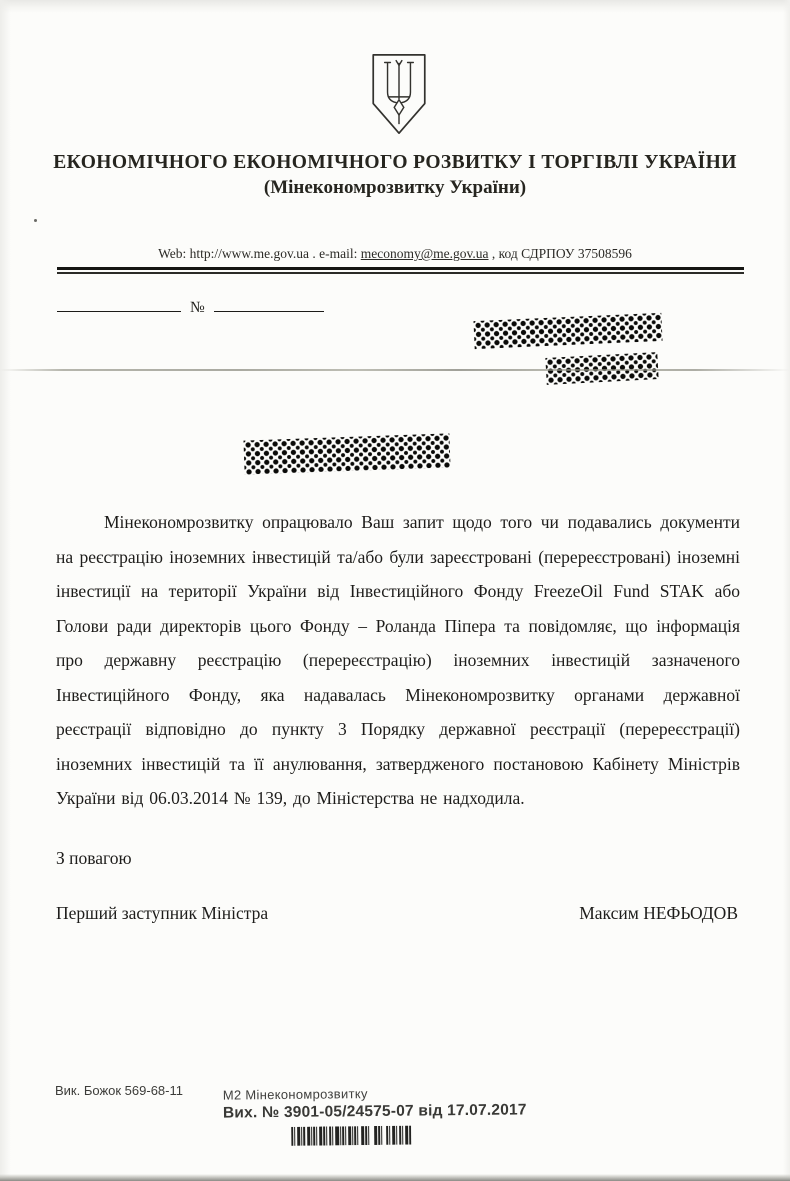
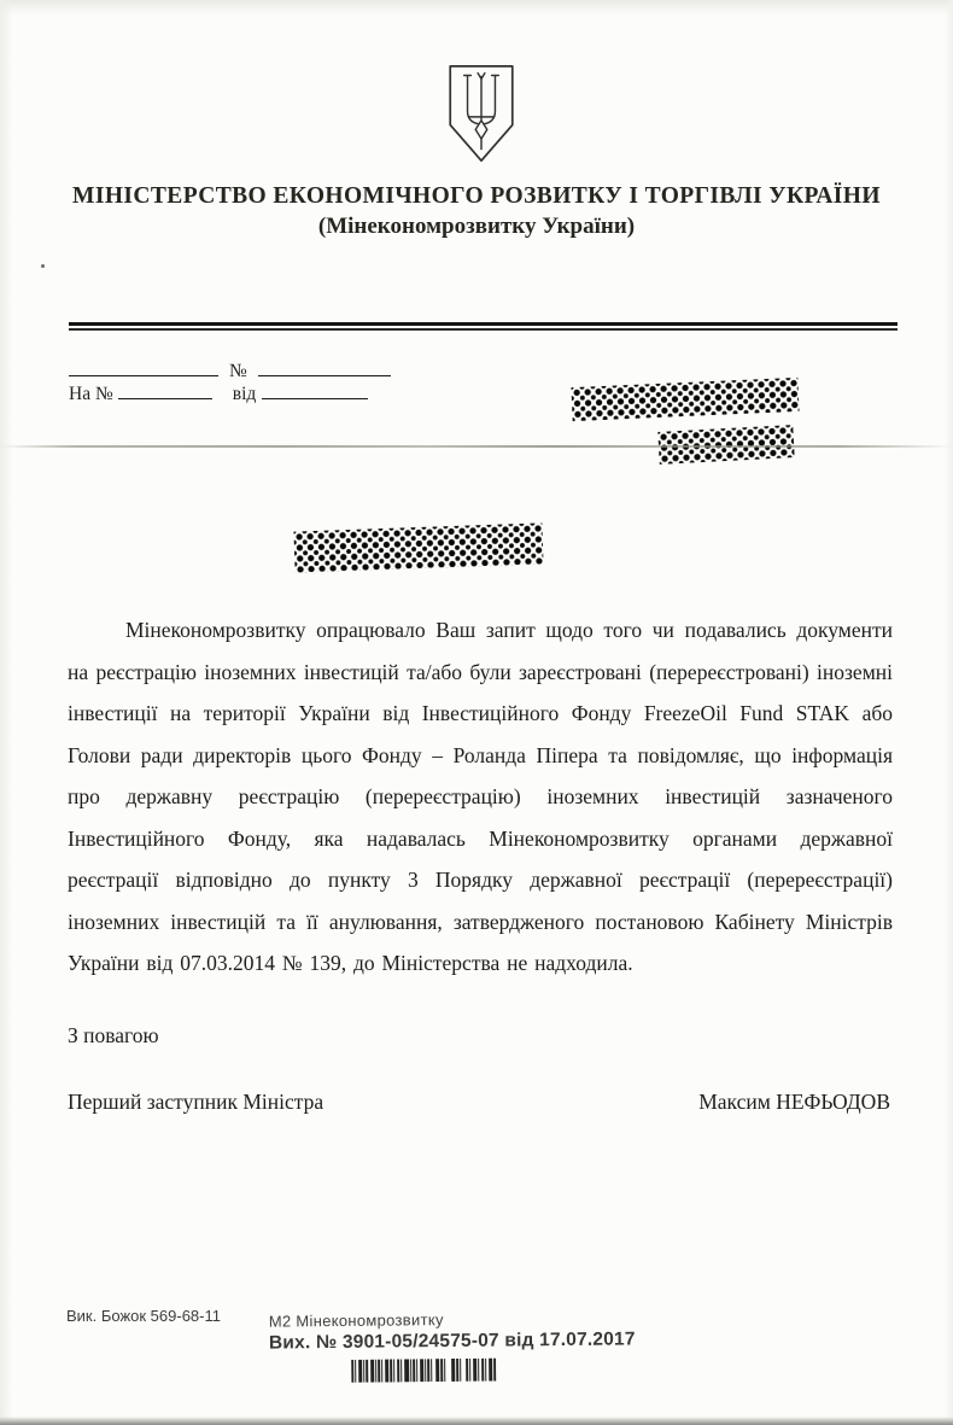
- ЕКОНОМІЧНОГО ЕКОНОМІЧНОГО РОЗВИТКУ І ТОРГІВЛІ УКРАЇНИ
+ МІНІСТЕРСТВО ЕКОНОМІЧНОГО РОЗВИТКУ І ТОРГІВЛІ УКРАЇНИ
  (Мінекономрозвитку України)
- Web: http://www.me.gov.ua . e-mail: meconomy@me.gov.ua , код СДРПОУ 37508596
  №
+ На № від
- Мінекономрозвитку опрацювало Ваш запит щодо того чи подавались документи на реєстрацію іноземних інвестицій та/або були зареєстровані (перереєстровані) іноземні інвестиції на території України від Інвестиційного Фонду FreezeOil Fund STAK або Голови ради директорів цього Фонду – Роланда Піпера та повідомляє, що інформація про державну реєстрацію (перереєстрацію) іноземних інвестицій зазначеного Інвестиційного Фонду, яка надавалась Мінекономрозвитку органами державної реєстрації відповідно до пункту 3 Порядку державної реєстрації (перереєстрації) іноземних інвестицій та її анулювання, затвердженого постановою Кабінету Міністрів України від 06.03.2014 № 139, до Міністерства не надходила.
+ Мінекономрозвитку опрацювало Ваш запит щодо того чи подавались документи на реєстрацію іноземних інвестицій та/або були зареєстровані (перереєстровані) іноземні інвестиції на території України від Інвестиційного Фонду FreezeOil Fund STAK або Голови ради директорів цього Фонду – Роланда Піпера та повідомляє, що інформація про державну реєстрацію (перереєстрацію) іноземних інвестицій зазначеного Інвестиційного Фонду, яка надавалась Мінекономрозвитку органами державної реєстрації відповідно до пункту 3 Порядку державної реєстрації (перереєстрації) іноземних інвестицій та її анулювання, затвердженого постановою Кабінету Міністрів України від 07.03.2014 № 139, до Міністерства не надходила.
  З повагою
  Перший заступник Міністра
  Максим НЕФЬОДОВ
  Вик. Божок 569-68-11
  М2 Мінекономрозвитку
  Вих. № 3901-05/24575-07 від 17.07.2017
